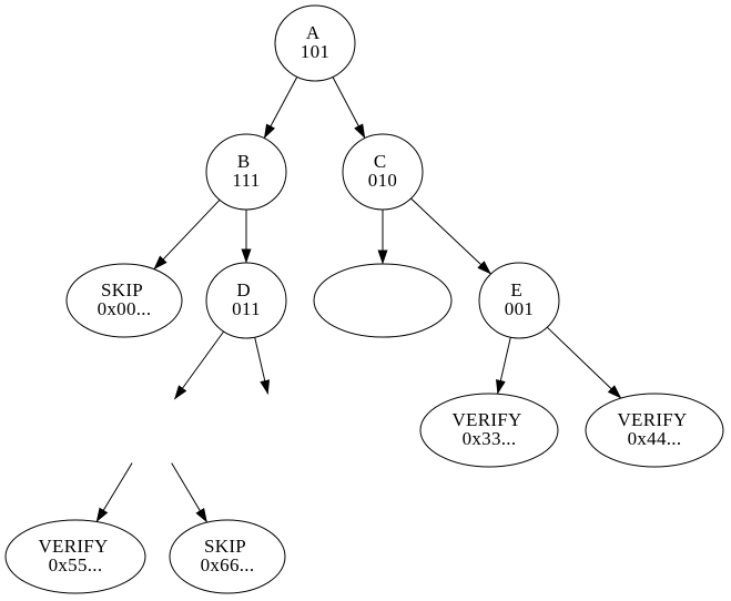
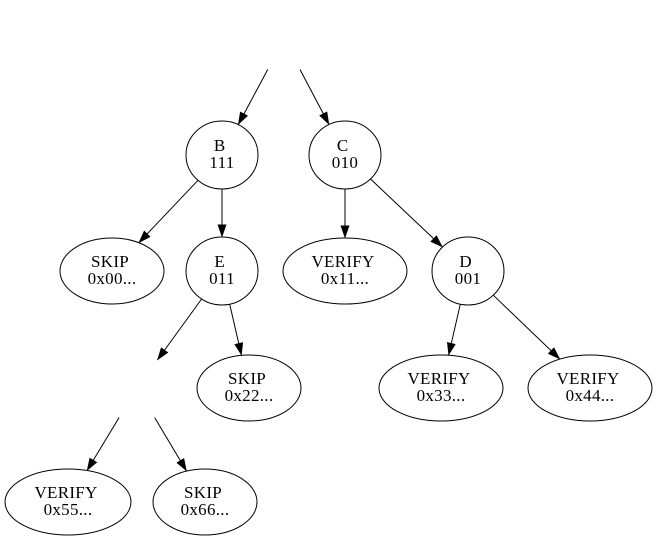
- A 101
  B 111
  C 010
  SKIP 0x00...
- D 011
+ E 011
+ VERIFY 0x11...
- E 001
+ D 001
+ SKIP 0x22...
  VERIFY 0x33...
  VERIFY 0x44...
  VERIFY 0x55...
  SKIP 0x66...
